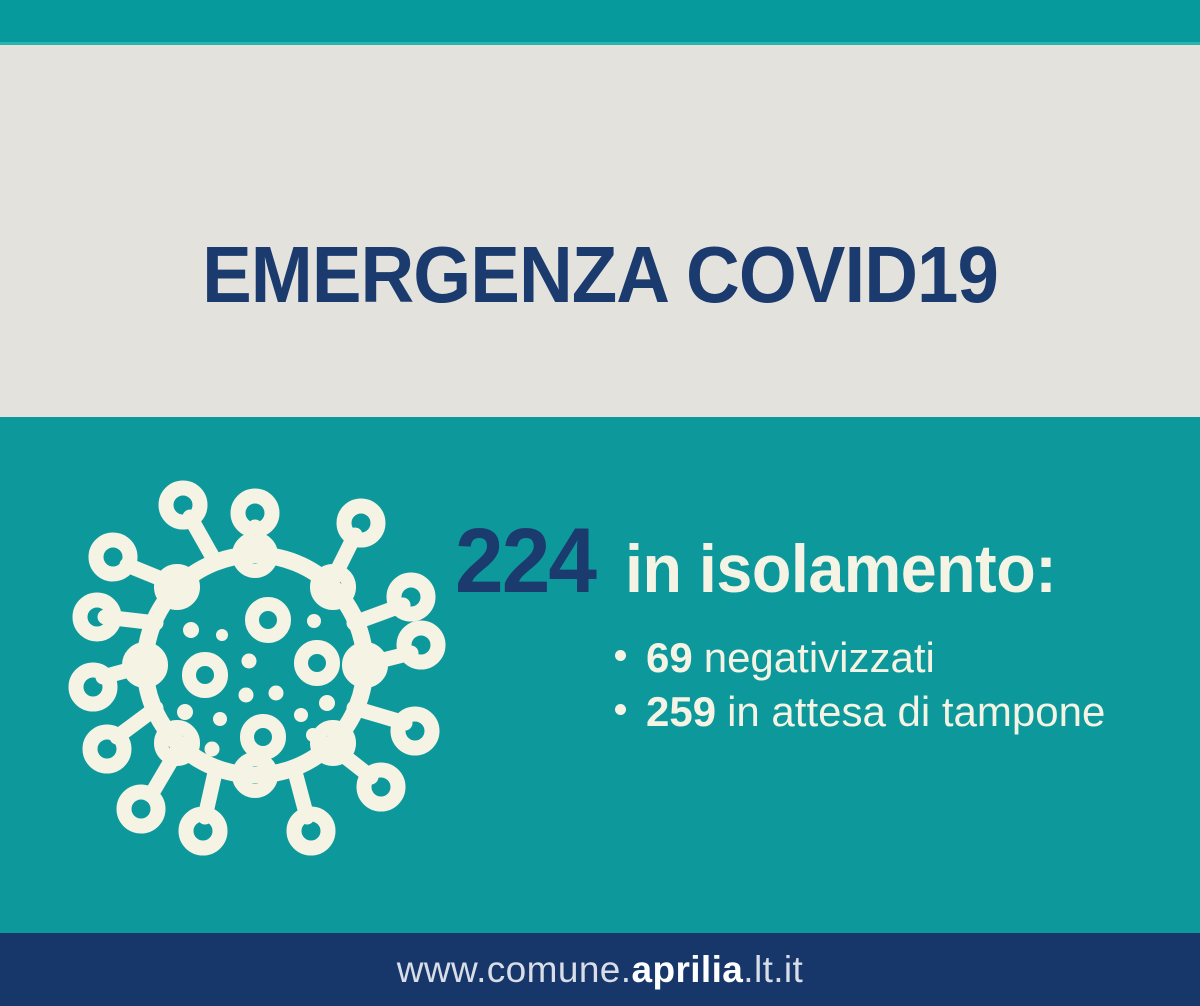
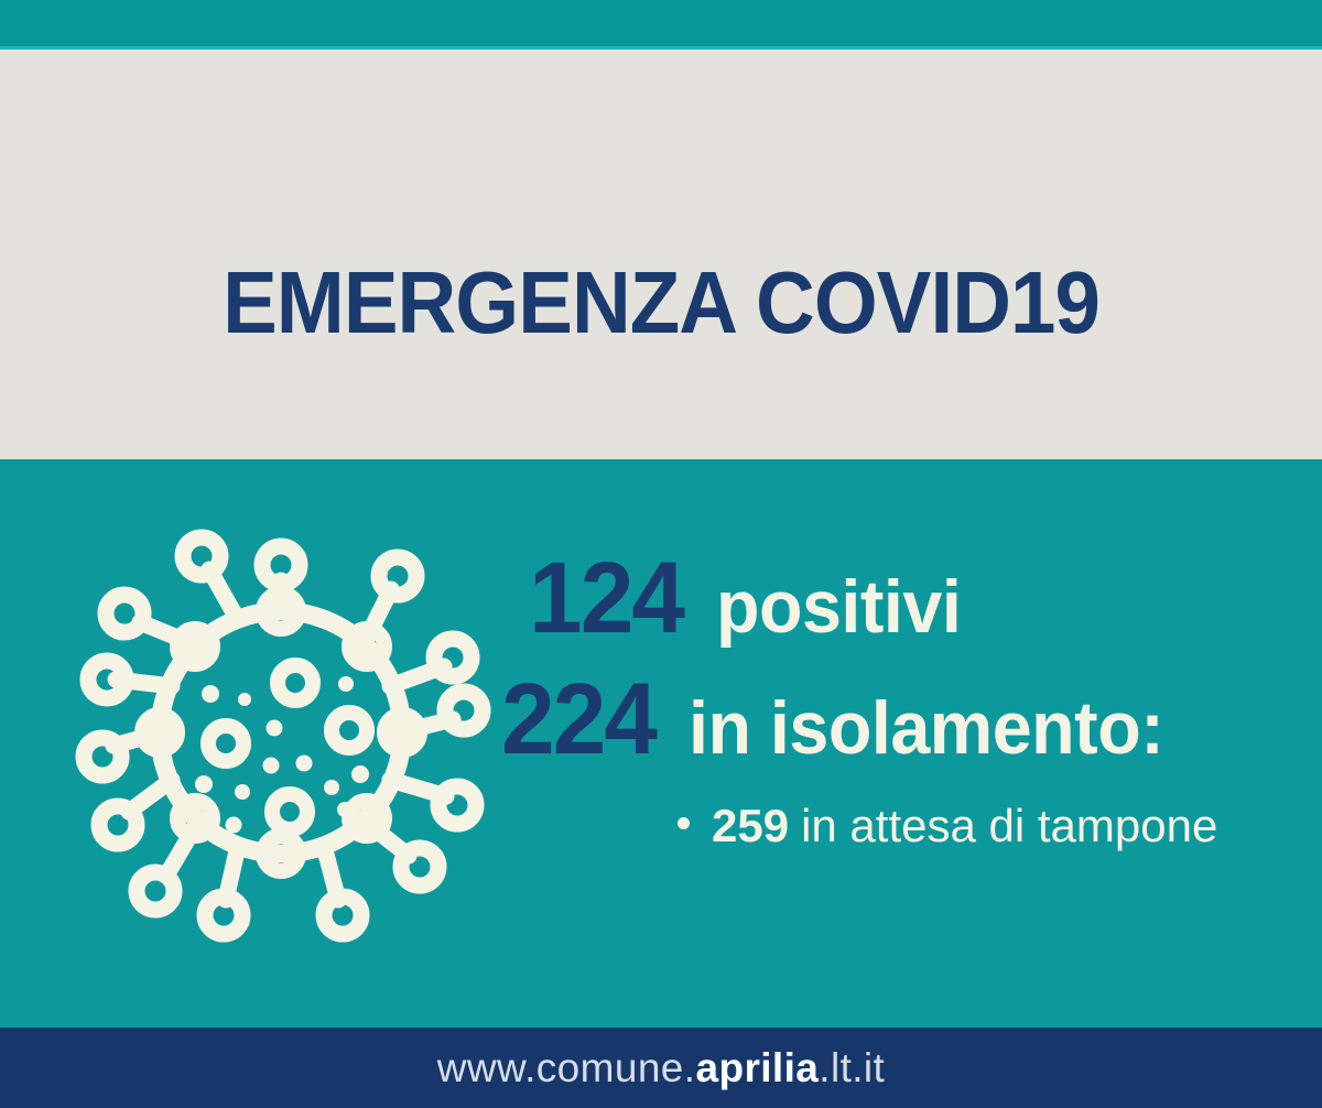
  EMERGENZA COVID19
+ 124
+ positivi
  224
  in isolamento:
- 69
- negativizzati
  259
  in attesa di tampone
  www.comune.aprilia.lt.it
